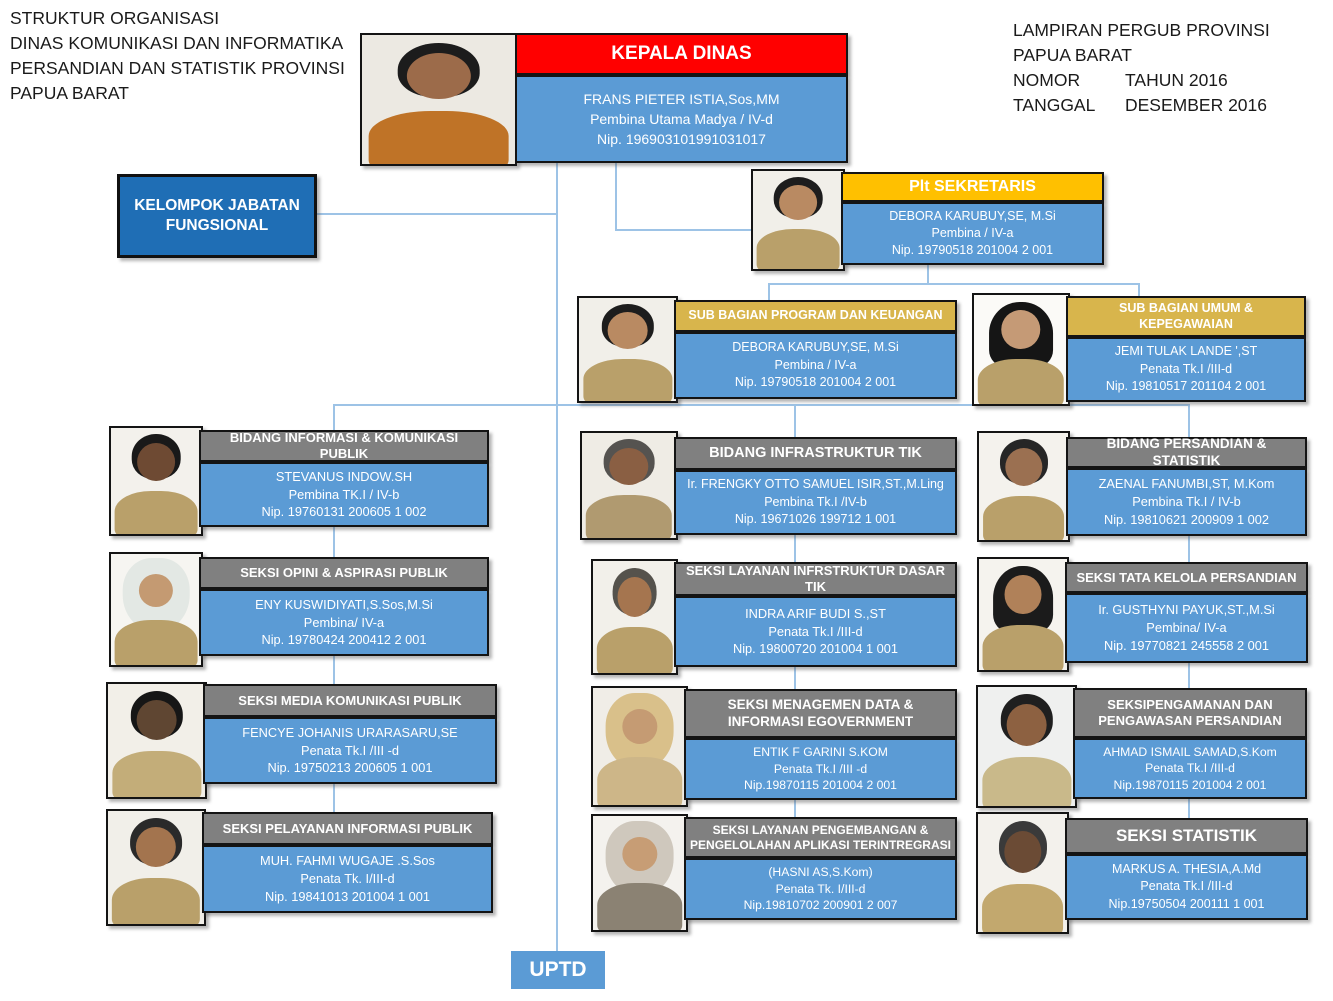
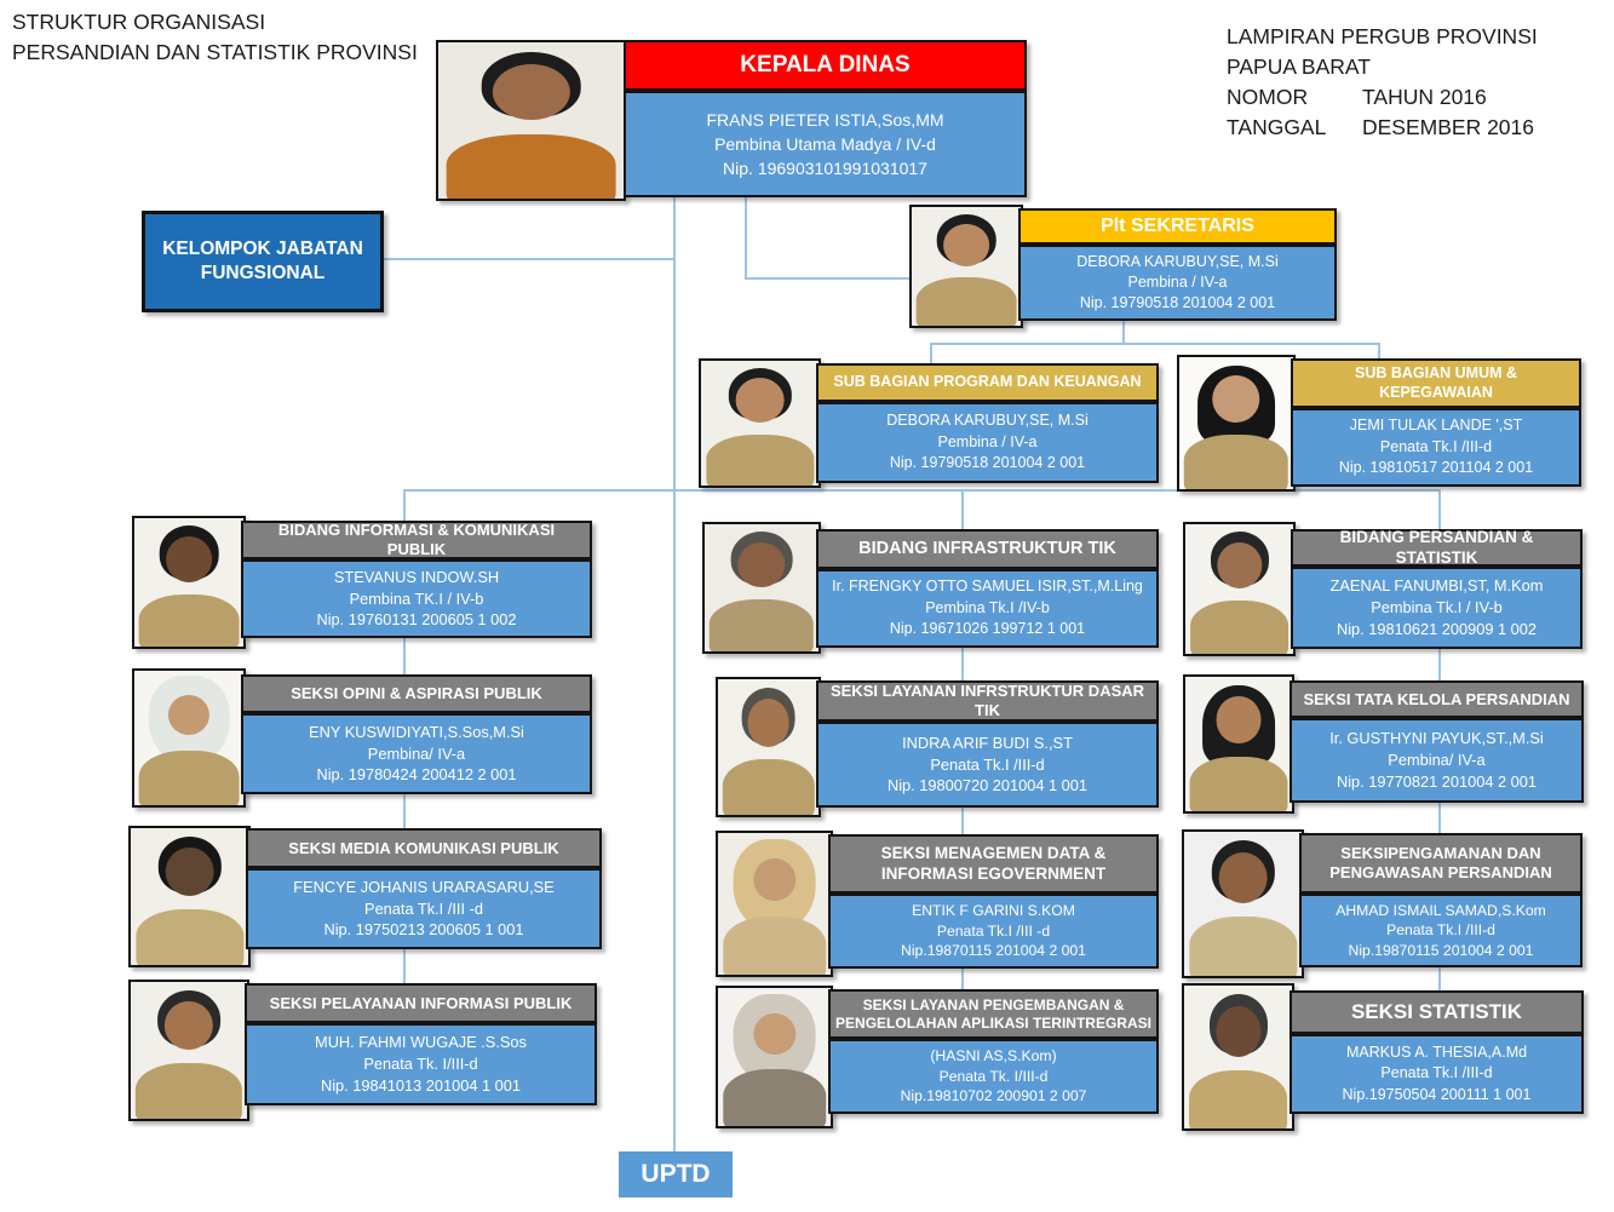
  STRUKTUR ORGANISASI
- DINAS KOMUNIKASI DAN INFORMATIKA
  PERSANDIAN DAN STATISTIK PROVINSI
- PAPUA BARAT
  LAMPIRAN PERGUB PROVINSI PAPUA BARAT
  NOMOR
  TAHUN 2016
  TANGGAL
  DESEMBER 2016
  KELOMPOK JABATAN FUNGSIONAL
  KEPALA DINAS
  FRANS PIETER ISTIA,Sos,MM
  Pembina Utama Madya / IV-d
  Nip. 196903101991031017
  Plt SEKRETARIS
  DEBORA KARUBUY,SE, M.Si
  Pembina / IV-a
  Nip. 19790518 201004 2 001
  SUB BAGIAN PROGRAM DAN KEUANGAN
  DEBORA KARUBUY,SE, M.Si
  Pembina / IV-a
  Nip. 19790518 201004 2 001
  SUB BAGIAN UMUM &
  KEPEGAWAIAN
  JEMI TULAK LANDE ',ST
  Penata Tk.I /III-d
  Nip. 19810517 201104 2 001
  BIDANG INFORMASI & KOMUNIKASI PUBLIK
  STEVANUS INDOW.SH
  Pembina TK.I / IV-b
  Nip. 19760131 200605 1 002
  BIDANG INFRASTRUKTUR TIK
  Ir. FRENGKY OTTO SAMUEL ISIR,ST.,M.Ling
  Pembina Tk.I /IV-b
  Nip. 19671026 199712 1 001
  BIDANG PERSANDIAN & STATISTIK
  ZAENAL FANUMBI,ST, M.Kom
  Pembina Tk.I / IV-b
  Nip. 19810621 200909 1 002
  SEKSI OPINI & ASPIRASI PUBLIK
  ENY KUSWIDIYATI,S.Sos,M.Si
  Pembina/ IV-a
  Nip. 19780424 200412 2 001
  SEKSI LAYANAN INFRSTRUKTUR DASAR TIK
  INDRA ARIF BUDI S.,ST
  Penata Tk.I /III-d
  Nip. 19800720 201004 1 001
  SEKSI TATA KELOLA PERSANDIAN
  Ir. GUSTHYNI PAYUK,ST.,M.Si
  Pembina/ IV-a
- Nip. 19770821 245558 2 001
+ Nip. 19770821 201004 2 001
  SEKSI MEDIA KOMUNIKASI PUBLIK
  FENCYE JOHANIS URARASARU,SE
  Penata Tk.I /III -d
  Nip. 19750213 200605 1 001
  SEKSI MENAGEMEN DATA &
  INFORMASI EGOVERNMENT
  ENTIK F GARINI S.KOM
  Penata Tk.I /III -d
  Nip.19870115 201004 2 001
  SEKSIPENGAMANAN DAN
  PENGAWASAN PERSANDIAN
  AHMAD ISMAIL SAMAD,S.Kom
  Penata Tk.I /III-d
  Nip.19870115 201004 2 001
  SEKSI PELAYANAN INFORMASI PUBLIK
  MUH. FAHMI WUGAJE .S.Sos
  Penata Tk. I/III-d
  Nip. 19841013 201004 1 001
  SEKSI LAYANAN PENGEMBANGAN &
  PENGELOLAHAN APLIKASI TERINTREGRASI
  (HASNI AS,S.Kom)
  Penata Tk. I/III-d
  Nip.19810702 200901 2 007
  SEKSI STATISTIK
  MARKUS A. THESIA,A.Md
  Penata Tk.I /III-d
  Nip.19750504 200111 1 001
  UPTD
